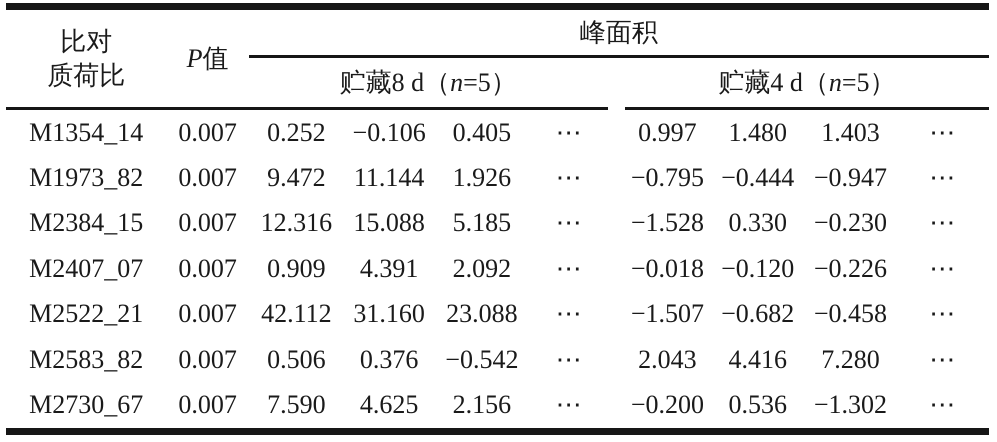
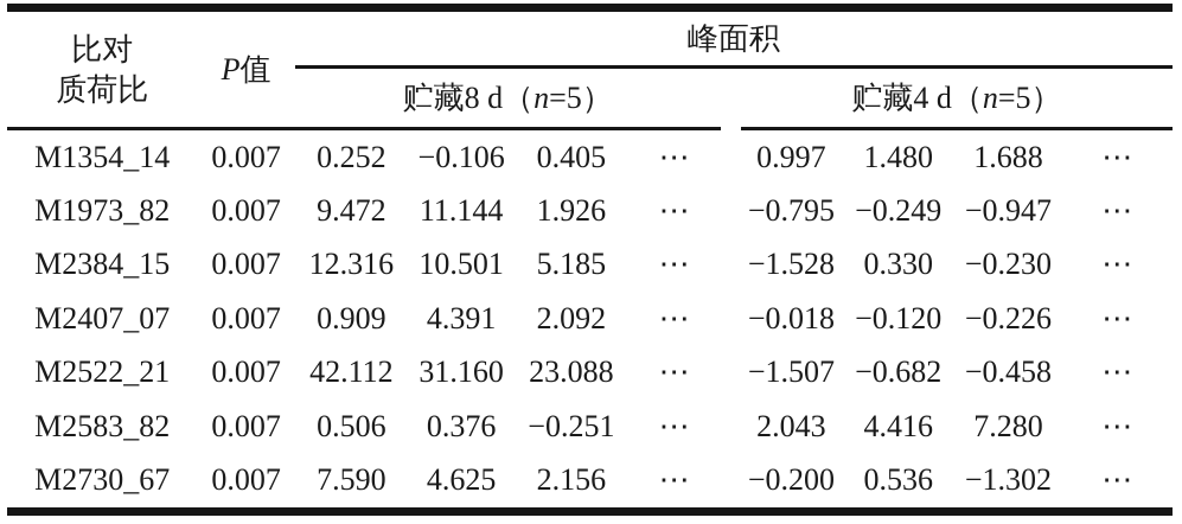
  比对 质荷比	P值	峰面积
  贮藏8 d（n=5）		贮藏4 d（n=5）
- M1354_14	0.007	0.252	−0.106	0.405	⋯		0.997	1.480	1.403	⋯
+ M1354_14	0.007	0.252	−0.106	0.405	⋯		0.997	1.480	1.688	⋯
- M1973_82	0.007	9.472	11.144	1.926	⋯		−0.795	−0.444	−0.947	⋯
+ M1973_82	0.007	9.472	11.144	1.926	⋯		−0.795	−0.249	−0.947	⋯
- M2384_15	0.007	12.316	15.088	5.185	⋯		−1.528	0.330	−0.230	⋯
+ M2384_15	0.007	12.316	10.501	5.185	⋯		−1.528	0.330	−0.230	⋯
  M2407_07	0.007	0.909	4.391	2.092	⋯		−0.018	−0.120	−0.226	⋯
  M2522_21	0.007	42.112	31.160	23.088	⋯		−1.507	−0.682	−0.458	⋯
- M2583_82	0.007	0.506	0.376	−0.542	⋯		2.043	4.416	7.280	⋯
+ M2583_82	0.007	0.506	0.376	−0.251	⋯		2.043	4.416	7.280	⋯
  M2730_67	0.007	7.590	4.625	2.156	⋯		−0.200	0.536	−1.302	⋯
